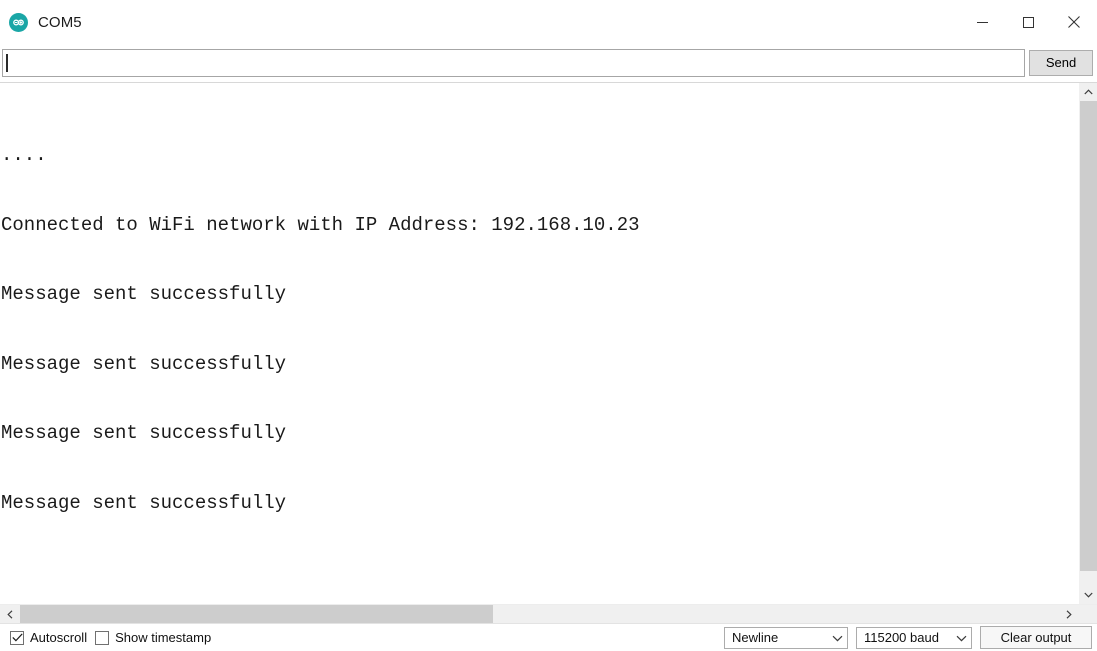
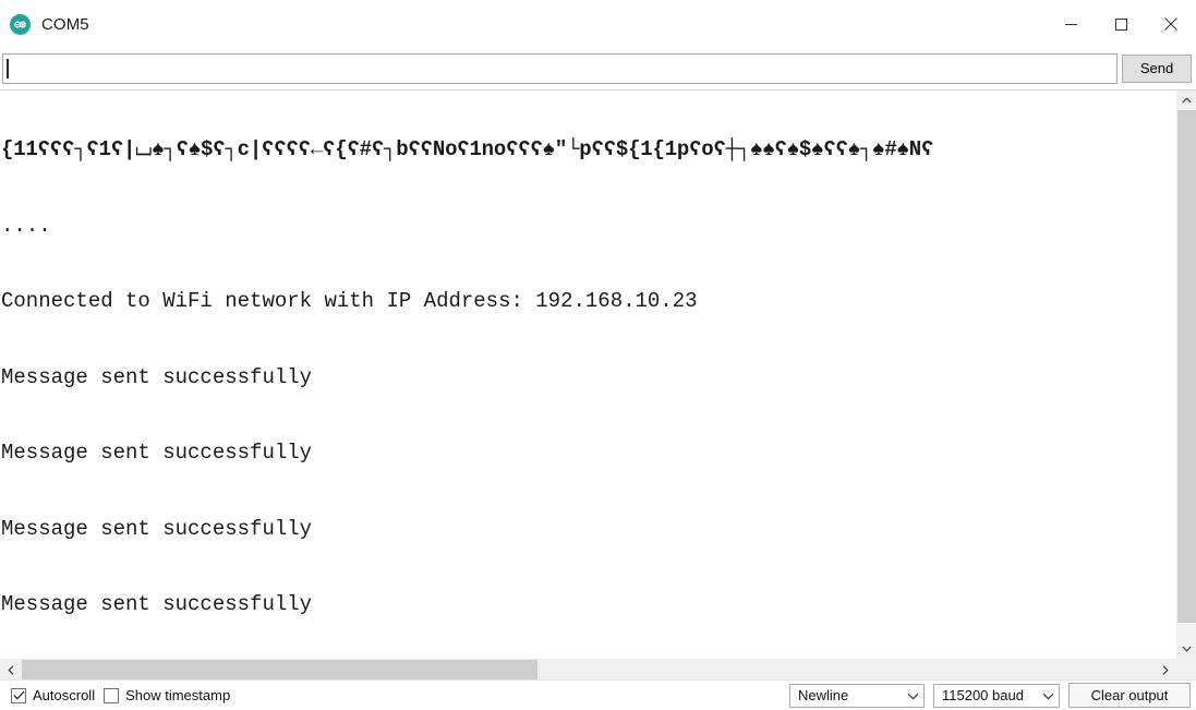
  COM5
  Send
+ {11ʕʕʕ┐ʕ1ʕ|⌴♠┐ʕ♠$ʕ┐c|ʕʕʕʕ←ʕ{ʕ#ʕ┐bʕʕNoʕ1noʕʕʕ♠"└pʕʕ${1{1pʕoʕ┼┐♠♠ʕ♠$♠ʕʕ♠┐♠#♠Nʕ
  ....
  Connected to WiFi network with IP Address: 192.168.10.23
  Message sent successfully
  Message sent successfully
  Message sent successfully
  Message sent successfully
  Autoscroll
  Show timestamp
  Newline
  115200 baud
  Clear output
